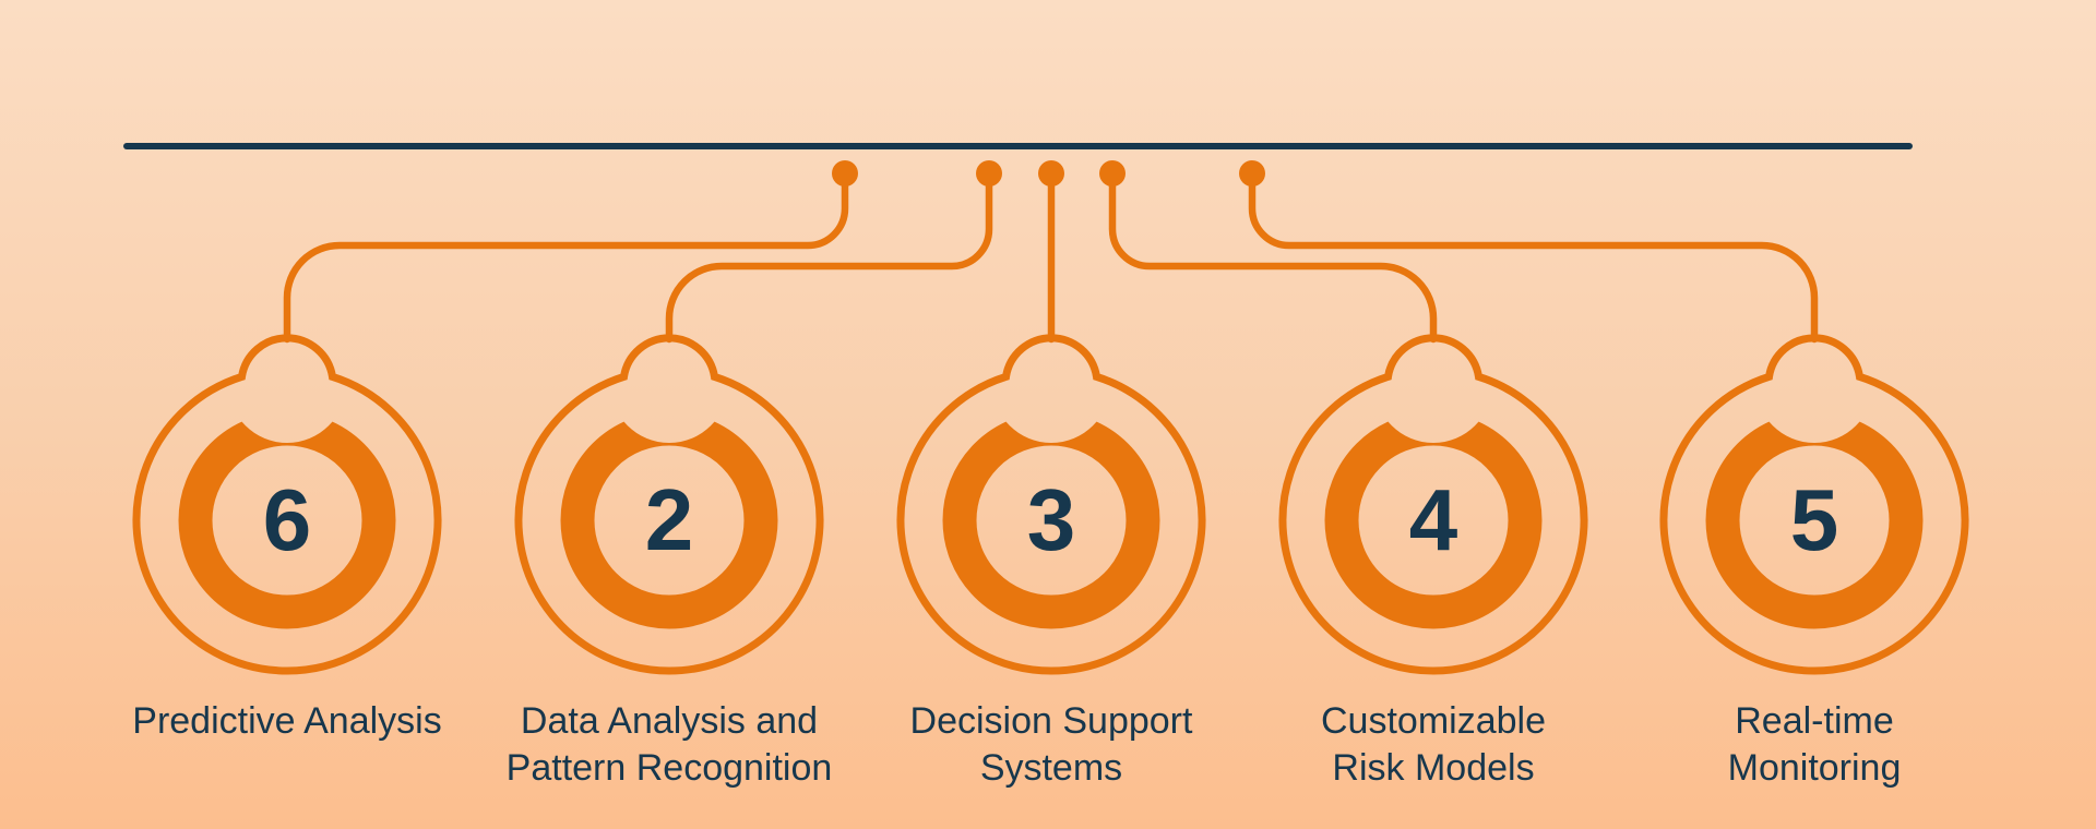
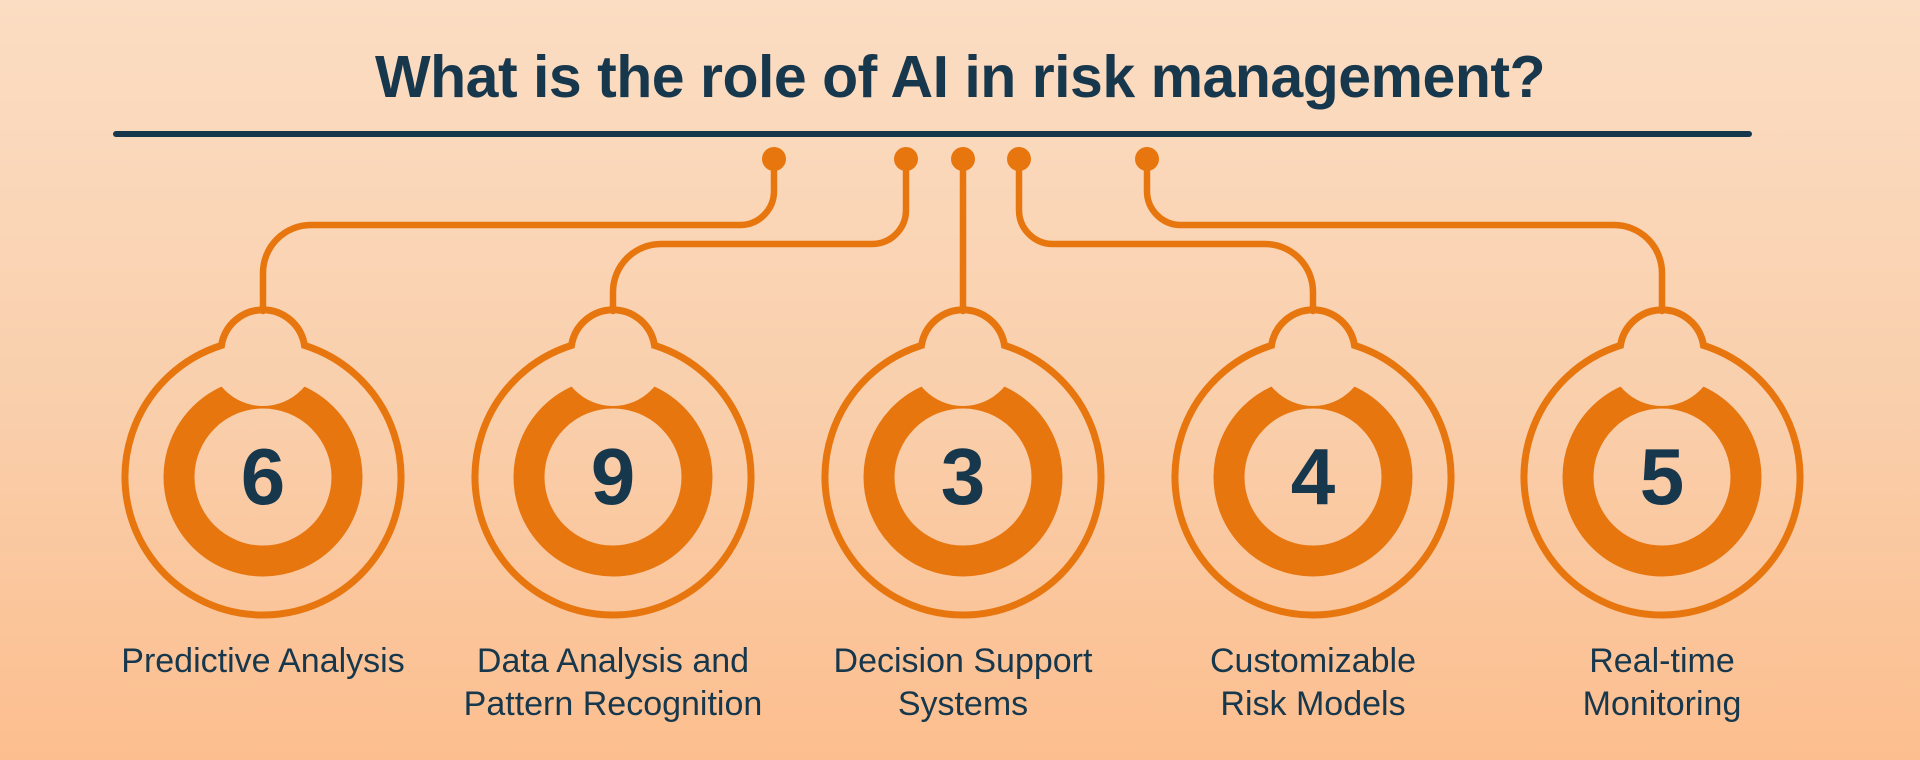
+ What is the role of AI in risk management?
  6
- 2
+ 9
  3
  4
  5
  Predictive Analysis
  Data Analysis and
  Pattern Recognition
  Decision Support
  Systems
  Customizable
  Risk Models
  Real-time
  Monitoring
